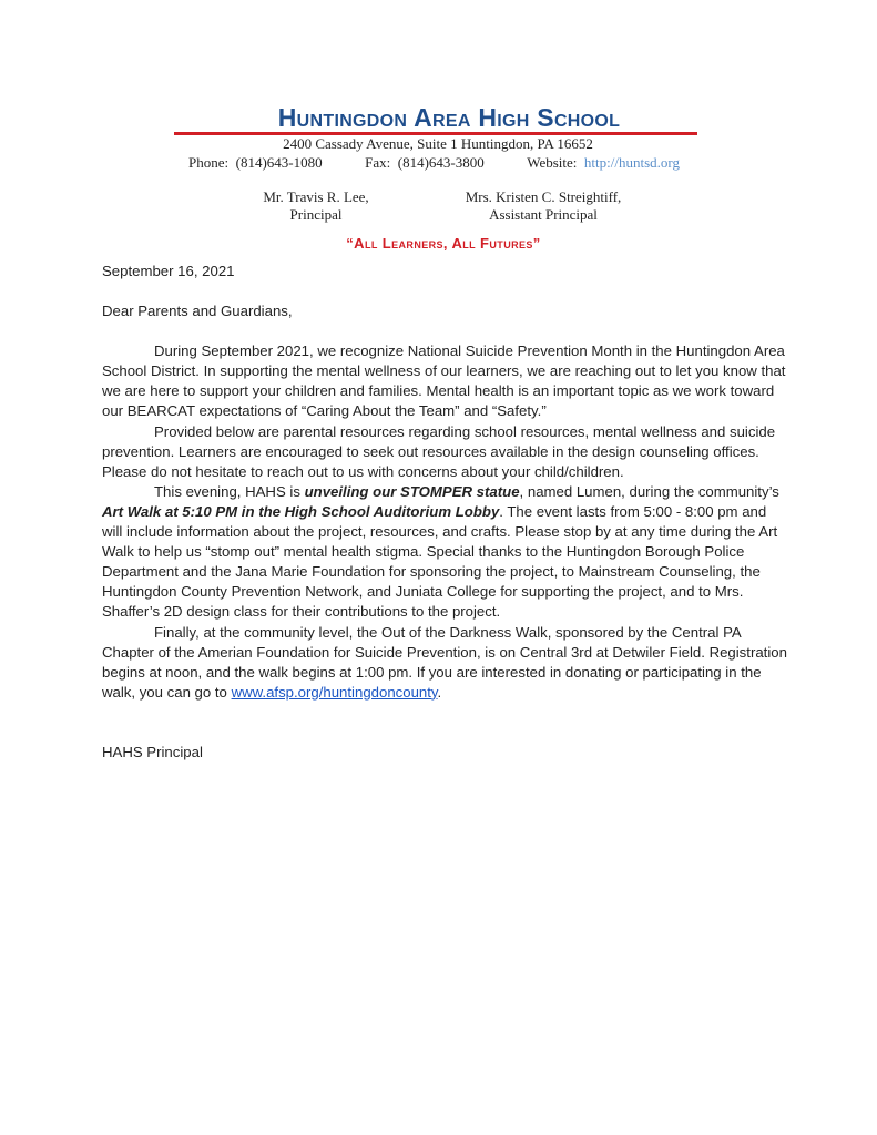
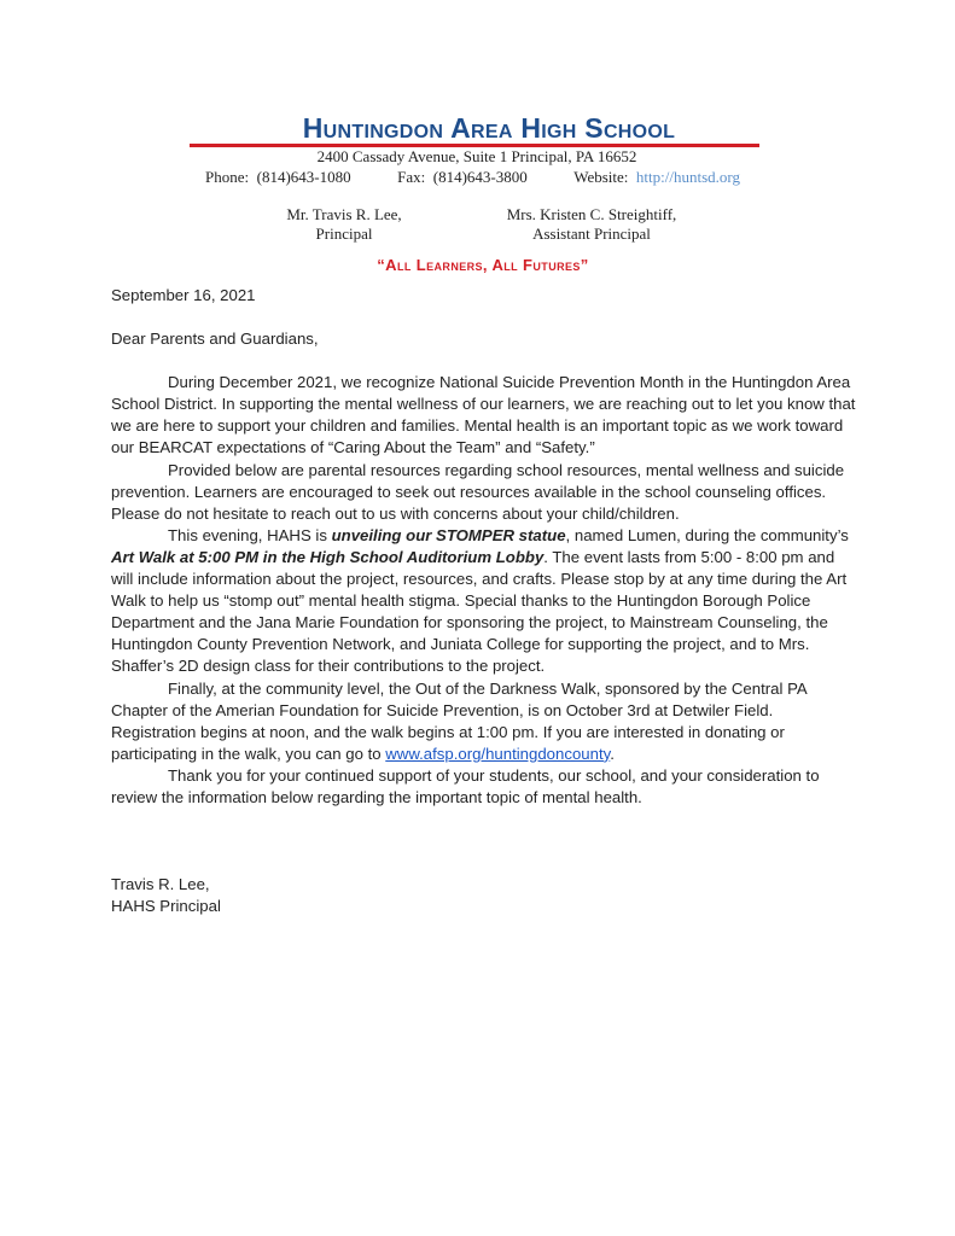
  Huntingdon Area High School
- 2400 Cassady Avenue, Suite 1 Huntingdon, PA 16652
+ 2400 Cassady Avenue, Suite 1 Principal, PA 16652
  Phone: (814)643-1080 Fax: (814)643-3800 Website: http://huntsd.org
  Mr. Travis R. Lee,
  Principal
  Mrs. Kristen C. Streightiff,
  Assistant Principal
  “All Learners, All Futures”
  September 16, 2021
  Dear Parents and Guardians,
- During September 2021, we recognize National Suicide Prevention Month in the Huntingdon Area School District. In supporting the mental wellness of our learners, we are reaching out to let you know that we are here to support your children and families. Mental health is an important topic as we work toward our BEARCAT expectations of “Caring About the Team” and “Safety.”
+ During December 2021, we recognize National Suicide Prevention Month in the Huntingdon Area School District. In supporting the mental wellness of our learners, we are reaching out to let you know that we are here to support your children and families. Mental health is an important topic as we work toward our BEARCAT expectations of “Caring About the Team” and “Safety.”
- Provided below are parental resources regarding school resources, mental wellness and suicide prevention. Learners are encouraged to seek out resources available in the design counseling offices. Please do not hesitate to reach out to us with concerns about your child/children.
+ Provided below are parental resources regarding school resources, mental wellness and suicide prevention. Learners are encouraged to seek out resources available in the school counseling offices. Please do not hesitate to reach out to us with concerns about your child/children.
- This evening, HAHS is unveiling our STOMPER statue, named Lumen, during the community’s Art Walk at 5:10 PM in the High School Auditorium Lobby. The event lasts from 5:00 - 8:00 pm and will include information about the project, resources, and crafts. Please stop by at any time during the Art Walk to help us “stomp out” mental health stigma. Special thanks to the Huntingdon Borough Police Department and the Jana Marie Foundation for sponsoring the project, to Mainstream Counseling, the Huntingdon County Prevention Network, and Juniata College for supporting the project, and to Mrs. Shaffer’s 2D design class for their contributions to the project.
+ This evening, HAHS is unveiling our STOMPER statue, named Lumen, during the community’s Art Walk at 5:00 PM in the High School Auditorium Lobby. The event lasts from 5:00 - 8:00 pm and will include information about the project, resources, and crafts. Please stop by at any time during the Art Walk to help us “stomp out” mental health stigma. Special thanks to the Huntingdon Borough Police Department and the Jana Marie Foundation for sponsoring the project, to Mainstream Counseling, the Huntingdon County Prevention Network, and Juniata College for supporting the project, and to Mrs. Shaffer’s 2D design class for their contributions to the project.
- Finally, at the community level, the Out of the Darkness Walk, sponsored by the Central PA Chapter of the Amerian Foundation for Suicide Prevention, is on Central 3rd at Detwiler Field. Registration begins at noon, and the walk begins at 1:00 pm. If you are interested in donating or participating in the walk, you can go to www.afsp.org/huntingdoncounty.
+ Finally, at the community level, the Out of the Darkness Walk, sponsored by the Central PA Chapter of the Amerian Foundation for Suicide Prevention, is on October 3rd at Detwiler Field. Registration begins at noon, and the walk begins at 1:00 pm. If you are interested in donating or participating in the walk, you can go to www.afsp.org/huntingdoncounty.
+ Thank you for your continued support of your students, our school, and your consideration to review the information below regarding the important topic of mental health.
+ Travis R. Lee,
  HAHS Principal
